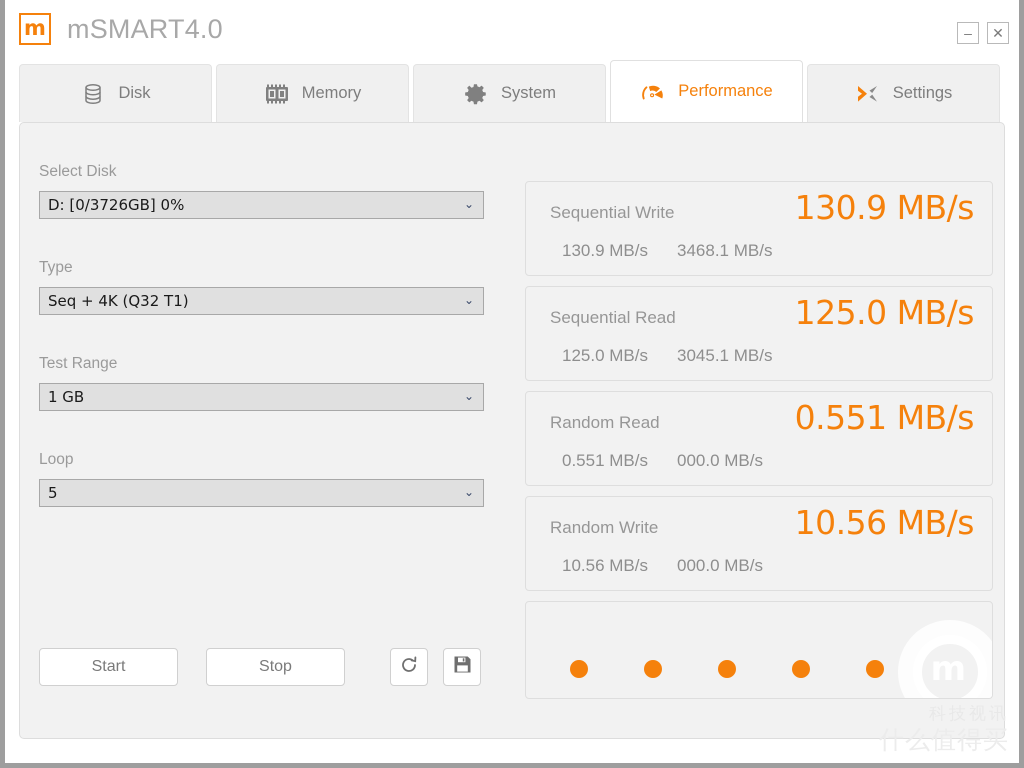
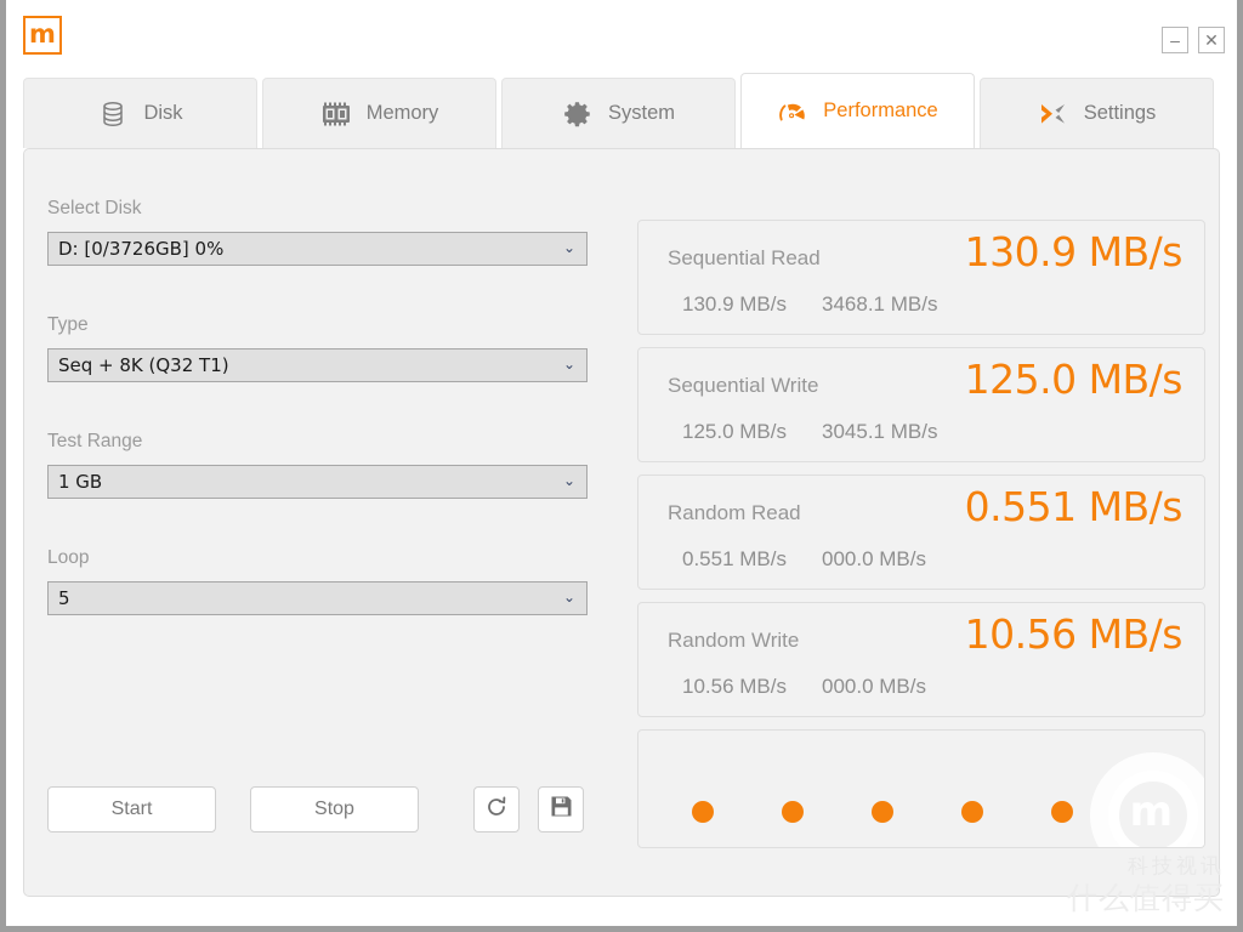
  m
- mSMART4.0
  –
  ✕
  Disk
  Memory
  System
  Performance
  Settings
  Select Disk
  D: [0/3726GB] 0%
  ⌄
  Type
- Seq + 4K (Q32 T1)
+ Seq + 8K (Q32 T1)
  ⌄
  Test Range
  1 GB
  ⌄
  Loop
  5
  ⌄
  Start
  Stop
- Sequential Write
+ Sequential Read
  130.9 MB/s
  130.9 MB/s
  3468.1 MB/s
- Sequential Read
+ Sequential Write
  125.0 MB/s
  125.0 MB/s
  3045.1 MB/s
  Random Read
  0.551 MB/s
  0.551 MB/s
  000.0 MB/s
  Random Write
  10.56 MB/s
  10.56 MB/s
  000.0 MB/s
  科技视讯
  什么值得买
